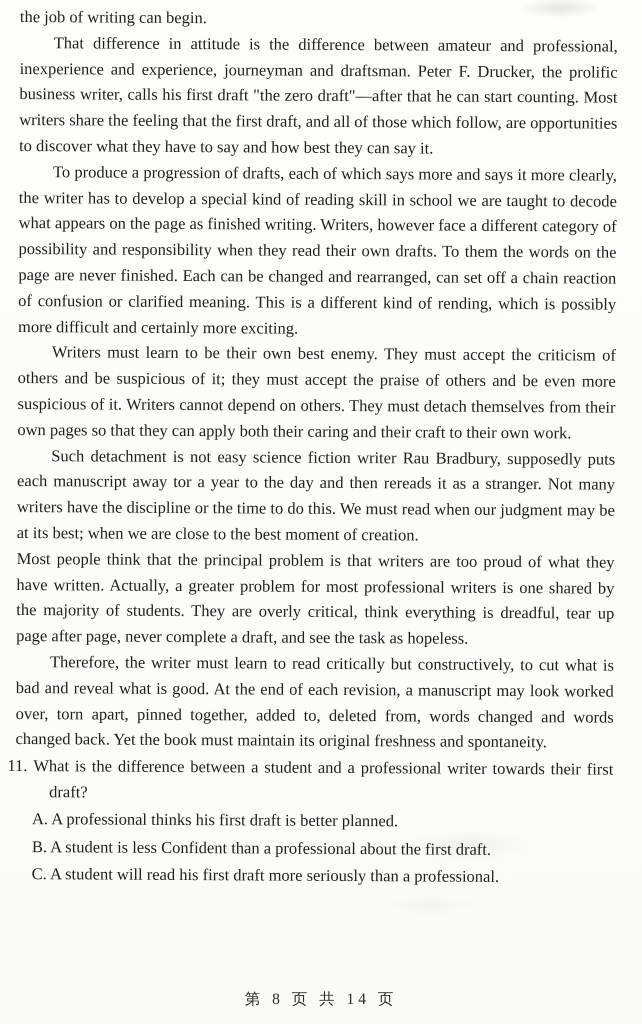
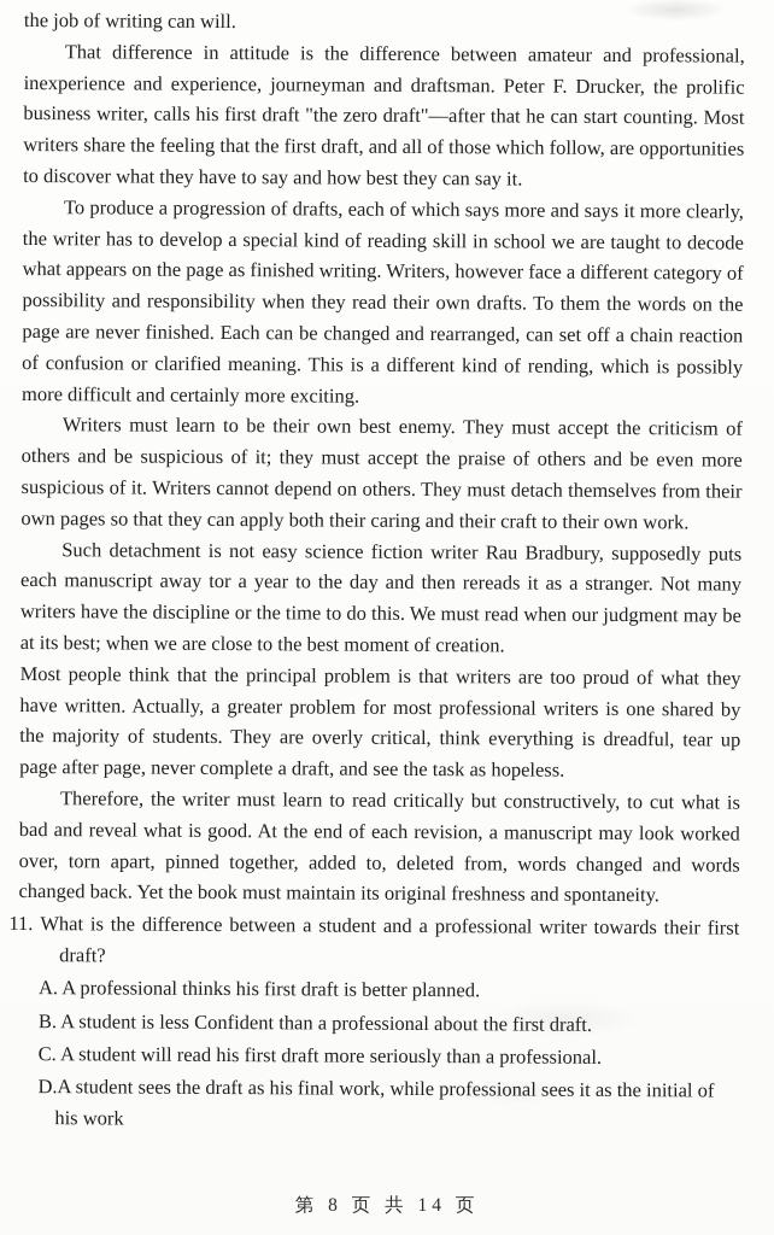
- the job of writing can begin.
+ the job of writing can will.
  That difference in attitude is the difference between amateur and professional, inexperience and experience, journeyman and draftsman. Peter F. Drucker, the prolific business writer, calls his first draft "the zero draft"—after that he can start counting. Most writers share the feeling that the first draft, and all of those which follow, are opportunities to discover what they have to say and how best they can say it.
  To produce a progression of drafts, each of which says more and says it more clearly, the writer has to develop a special kind of reading skill in school we are taught to decode what appears on the page as finished writing. Writers, however face a different category of possibility and responsibility when they read their own drafts. To them the words on the page are never finished. Each can be changed and rearranged, can set off a chain reaction of confusion or clarified meaning. This is a different kind of rending, which is possibly more difficult and certainly more exciting.
  Writers must learn to be their own best enemy. They must accept the criticism of others and be suspicious of it; they must accept the praise of others and be even more suspicious of it. Writers cannot depend on others. They must detach themselves from their own pages so that they can apply both their caring and their craft to their own work.
  Such detachment is not easy science fiction writer Rau Bradbury, supposedly puts each manuscript away tor a year to the day and then rereads it as a stranger. Not many writers have the discipline or the time to do this. We must read when our judgment may be at its best; when we are close to the best moment of creation.
  Most people think that the principal problem is that writers are too proud of what they have written. Actually, a greater problem for most professional writers is one shared by the majority of students. They are overly critical, think everything is dreadful, tear up page after page, never complete a draft, and see the task as hopeless.
  Therefore, the writer must learn to read critically but constructively, to cut what is bad and reveal what is good. At the end of each revision, a manuscript may look worked over, torn apart, pinned together, added to, deleted from, words changed and words changed back. Yet the book must maintain its original freshness and spontaneity.
  11. What is the difference between a student and a professional writer towards their first draft?
  A. A professional thinks his first draft is better planned.
  B. A student is less Confident than a professional about the first draft.
  C. A student will read his first draft more seriously than a professional.
+ D.A student sees the draft as his final work, while professional sees it as the initial of his work
  第 8 页 共 14 页
